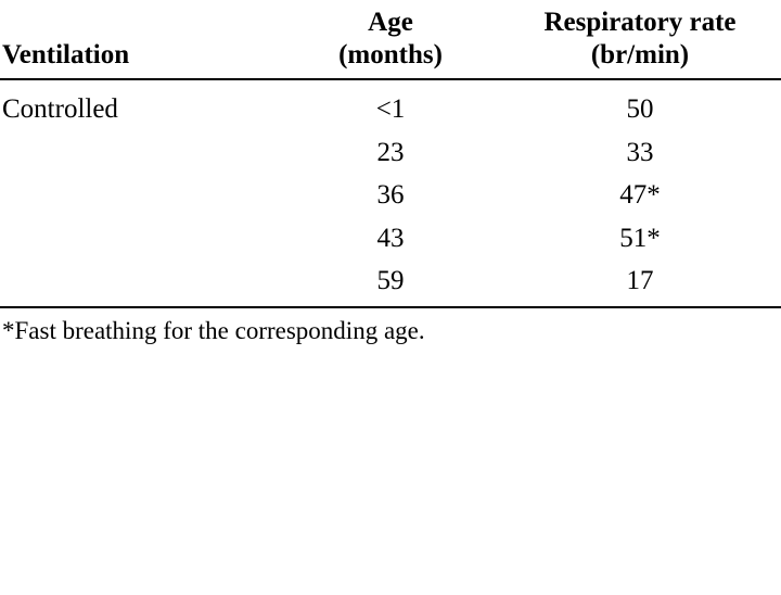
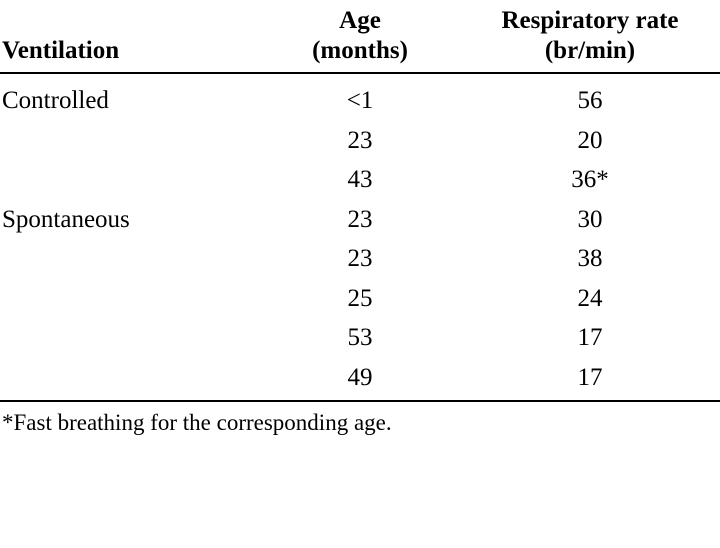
  Ventilation	Age (months)	Respiratory rate (br/min)
- Controlled	<1	50
+ Controlled	<1	56
- 	23	33
+ 	23	20
- 	36	47*
- 	43	51*
+ 	43	36*
+ Spontaneous	23	30
+ 	23	38
+ 	25	24
+ 	53	17
- 	59	17
+ 	49	17
  *Fast breathing for the corresponding age.
